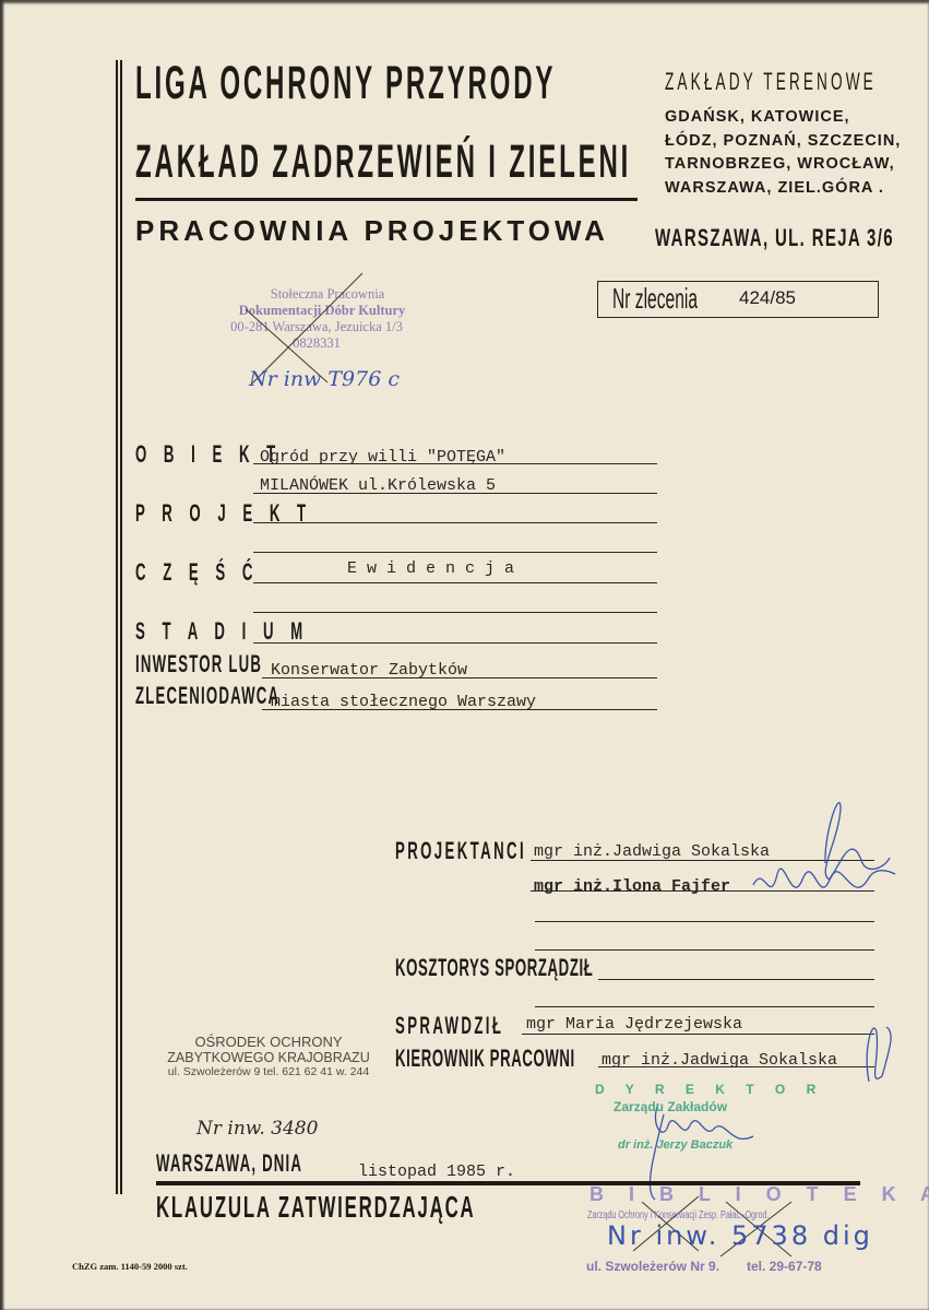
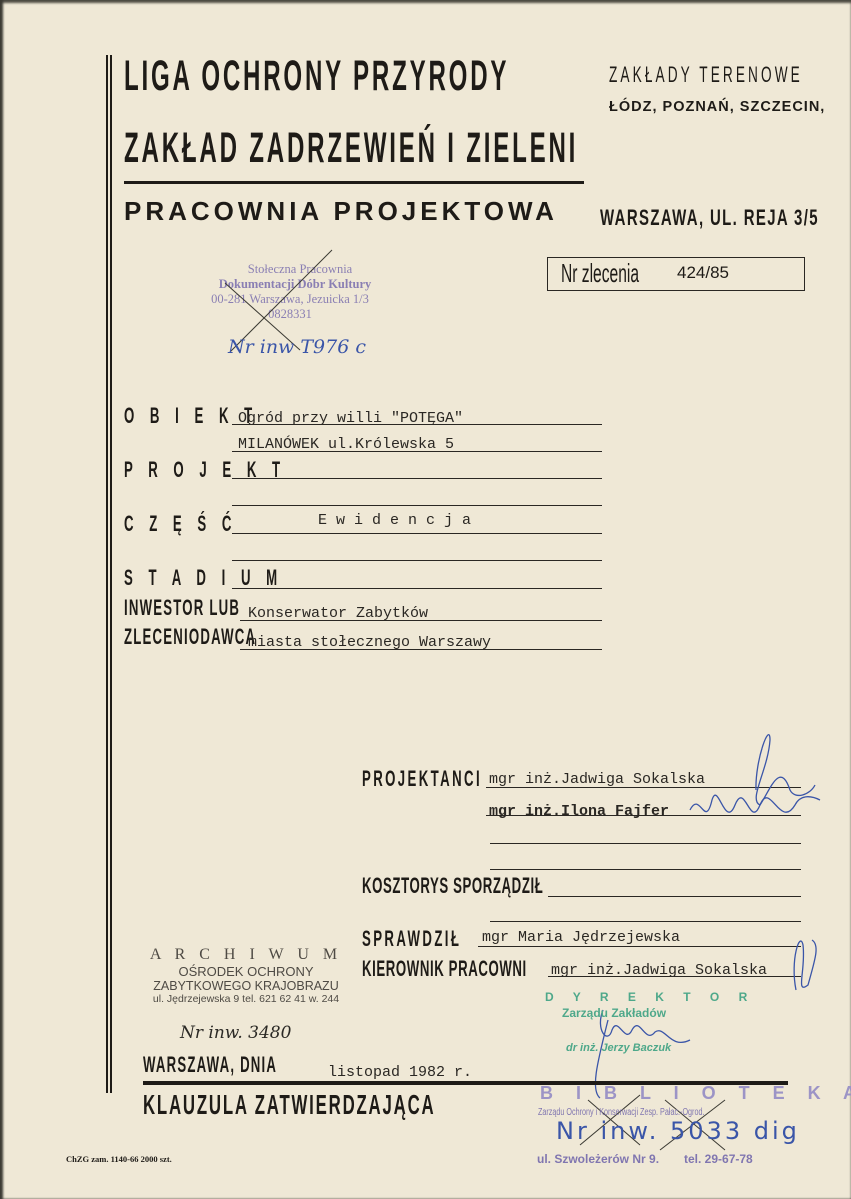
  LIGA OCHRONY PRZYRODY
  ZAKŁAD ZADRZEWIEŃ I ZIELENI
  PRACOWNIA PROJEKTOWA
  ZAKŁADY TERENOWE
- GDAŃSK, KATOWICE,
  ŁÓDZ, POZNAŃ, SZCZECIN,
- TARNOBRZEG, WROCŁAW,
- WARSZAWA, ZIEL.GÓRA .
- WARSZAWA, UL. REJA 3/6
+ WARSZAWA, UL. REJA 3/5
  Nr zlecenia
  424/85
  Stołeczna Prcownia
  Dokumentacji Dóbr Kultury
  00-28 Warszwa, Jezuicka 1/3
  0828331
  Nr inw T976 c
  O B I E K T
  Ogród przy willi "POTĘGA"
  MILANÓWEK ul.Królewska 5
  P R O J E K T
  C Z Ę Ś Ć
  E w i d e n c j a
  S T A D I U M
  INWESTOR LUB
  Konserwator Zabytków
  ZLECENIODAWCA
  miasta stołecznego Warszawy
  PROJEKTANCI
  mgr inż.Jadwiga Sokalska
  mgr inż.Ilona Fajfer
  KOSZTORYS SPORZĄDZIŁ
  SPRAWDZIŁ
  mgr Maria Jędrzejewska
  KIEROWNIK PRACOWNI
  mgr inż.Jadwiga Sokalska
+ A R C H I W U M
  OŚRODEK OCHRONY
  ZABYTKOWEGO KRAJOBRAZU
- ul. Szwoleżerów 9 tel. 621 62 41 w. 244
+ ul. Jędrzejewska 9 tel. 621 62 41 w. 244
  Nr inw. 3480
  D Y R E K T O R
  Zarządu Zakładów
  dr inż. Jerzy Baczuk
  WARSZAWA, DNIA
- listopad 1985 r.
+ listopad 1982 r.
  KLAUZULA ZATWIERDZAJĄCA
  B I B L I O T E K
  Zarządu Ochrony i Konserwacji Zesp. Pałac.-Ogrod.
  ul. Szwoleżerów Nr 9.
  tel. 29-67-78
- Nr inw. 5738 dig
+ Nr inw. 5033 dig
- ChZG zam. 1140-59 2000 szt.
+ ChZG zam. 1140-66 2000 szt.
